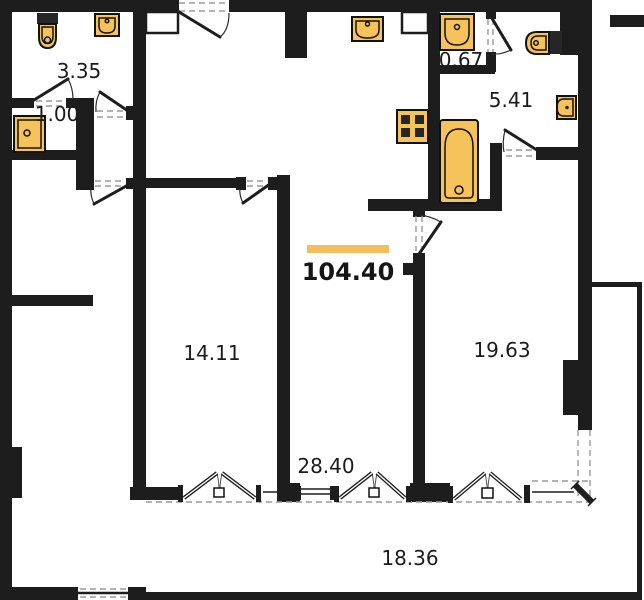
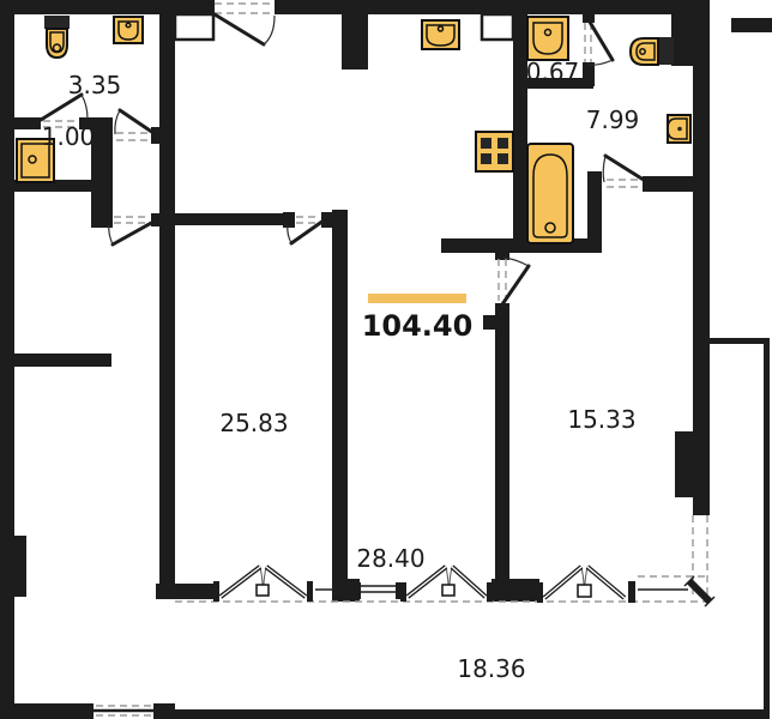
  3.35
  1.00
  0.67
- 5.41
+ 7.99
- 14.11
+ 25.83
- 19.63
+ 15.33
  28.40
  18.36
  104.40
